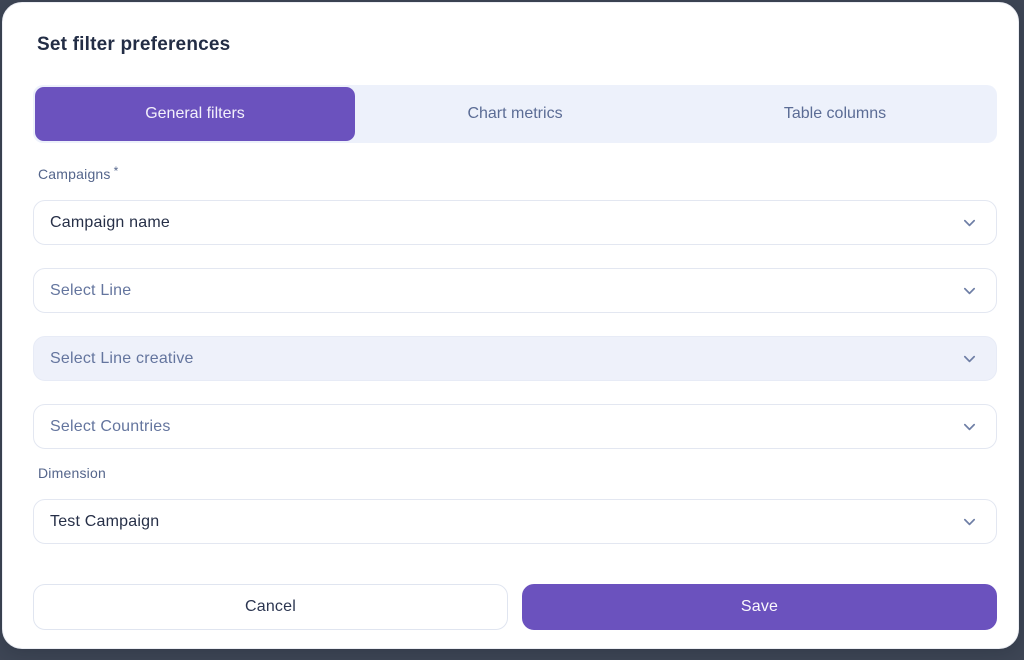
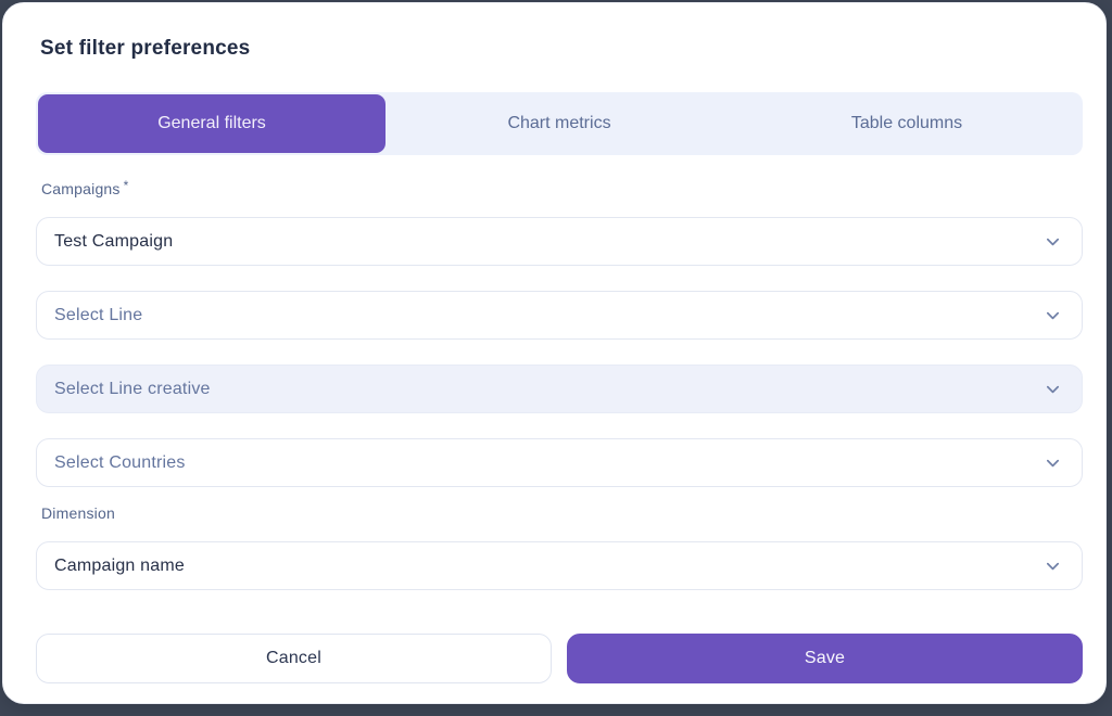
  Set filter preferences
  General filters
  Chart metrics
  Table columns
  Campaigns *
- Campaign name
+ Test Campaign
  Select Line
  Select Line creative
  Select Countries
  Dimension
- Test Campaign
+ Campaign name
  Cancel
  Save
